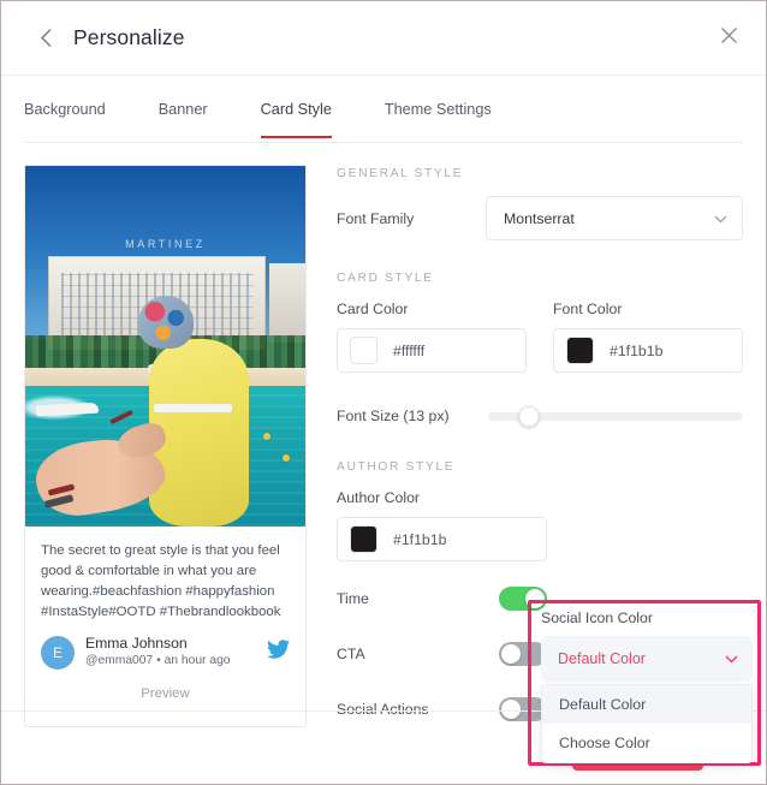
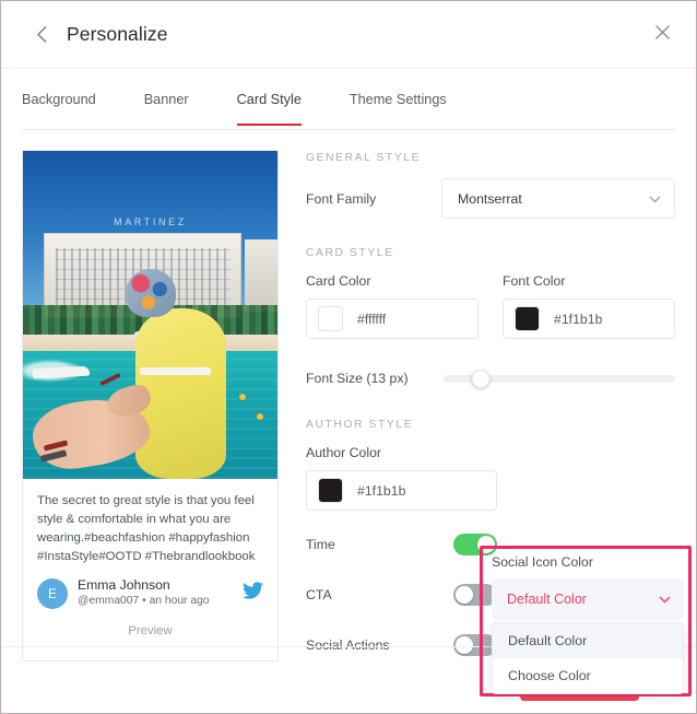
  Personalize
  Background
  Banner
  Card Style
  Theme Settings
  MARTINEZ
- The secret to great style is that you feel good & comfortable in what you are wearing.#beachfashion #happyfashion #InstaStyle#OOTD #Thebrandlookbook
+ The secret to great style is that you feel style & comfortable in what you are wearing.#beachfashion #happyfashion #InstaStyle#OOTD #Thebrandlookbook
  E
  Emma Johnson
  @emma007 • an hour ago
  Preview
  GENERAL STYLE
  Font Family
  Montserrat
  CARD STYLE
  Card Color
  #ffffff
  Font Color
  #1f1b1b
  Font Size (13 px)
  AUTHOR STYLE
  Author Color
  #1f1b1b
  Time
  CTA
  Social Actions
  Social Icon Color
  Default Color
  Default Color
  Choose Color
